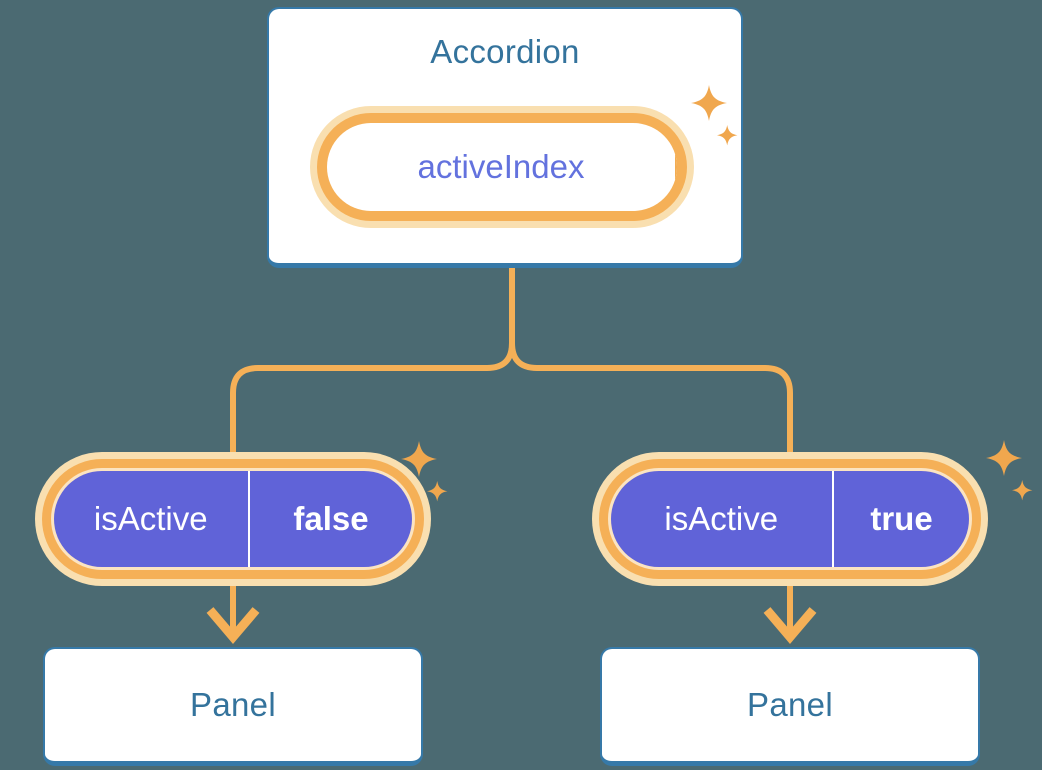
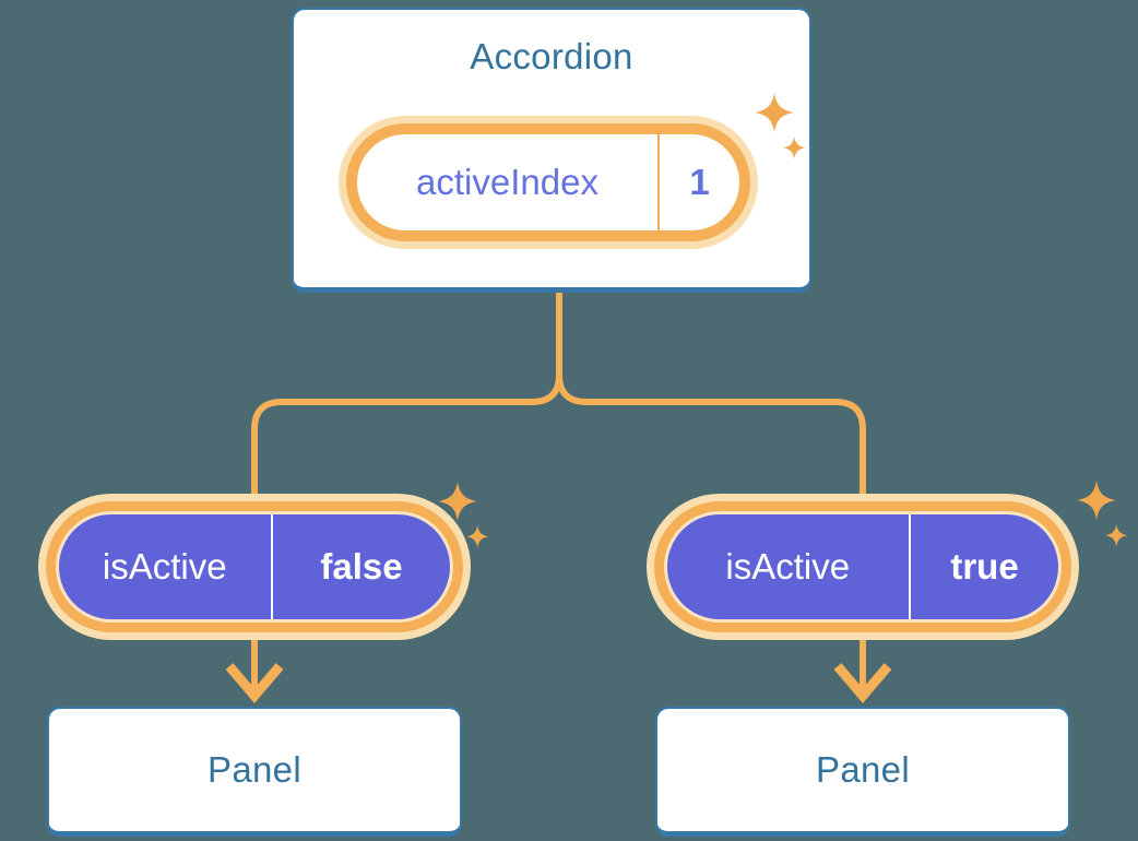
  Accordion
  activeIndex
+ 1
  isActive
  false
  isActive
  true
  Panel
  Panel
